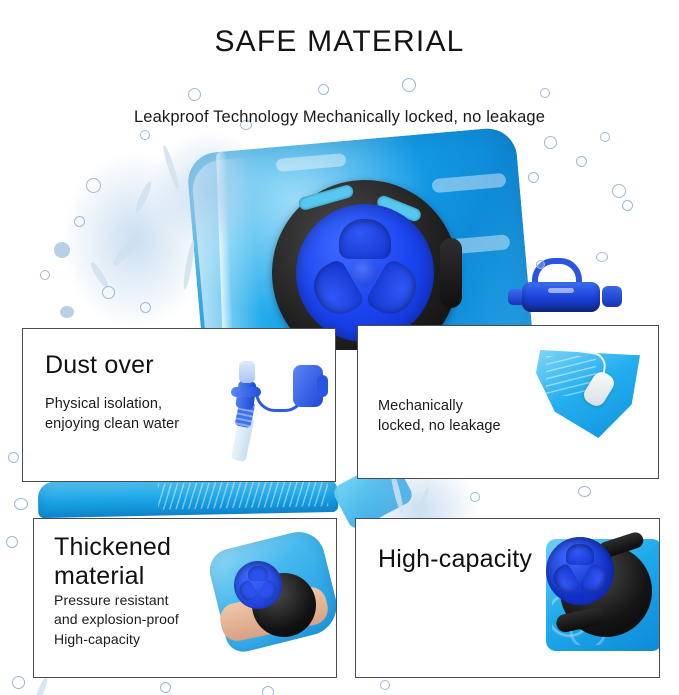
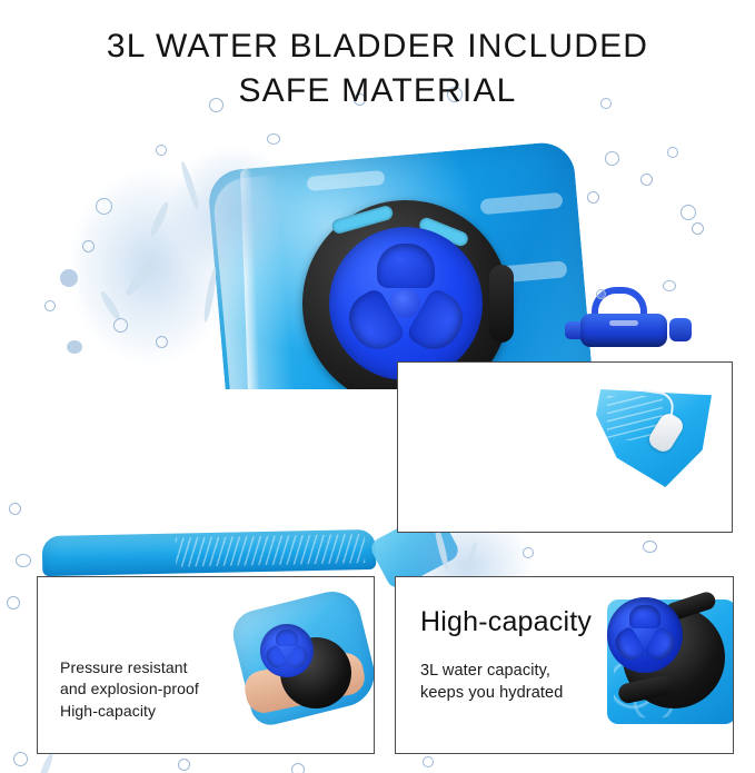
+ 3L WATER BLADDER INCLUDED
  SAFE MATERIAL
- Leakproof Technology Mechanically locked, no leakage
- Dust over
- Physical isolation,
- enjoying clean water
- Mechanically
- locked, no leakage
- Thickened
- material
  Pressure resistant
  and explosion-proof
  High-capacity
  High-capacity
+ 3L water capacity,
+ keeps you hydrated
